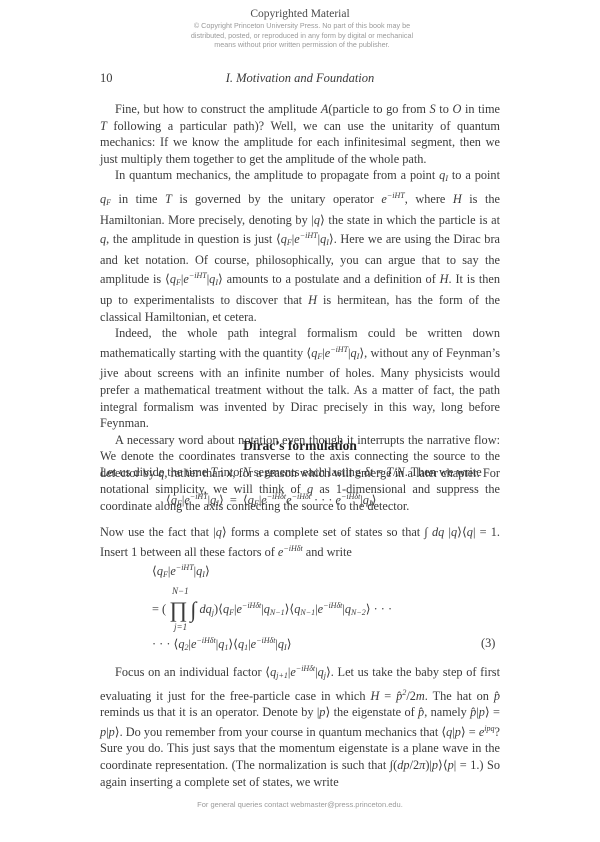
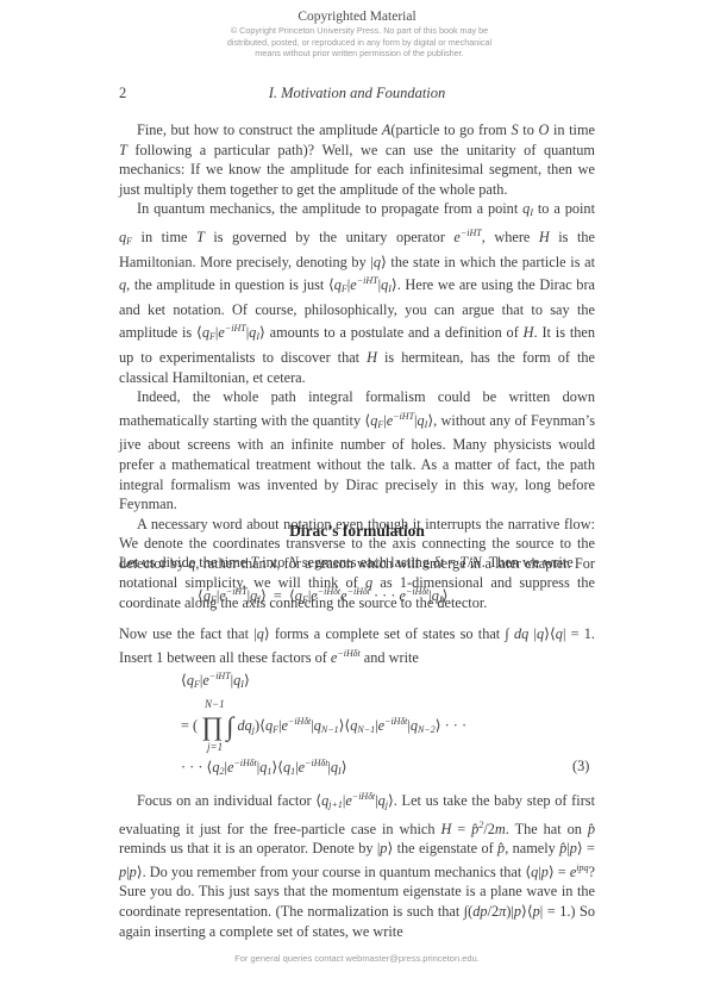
  Copyrighted Material
  © Copyright Princeton University Press. No part of this book may be distributed, posted, or reproduced in any form by digital or mechanical means without prior written permission of the publisher.
- 10
+ 2
  I. Motivation and Foundation
  Fine, but how to construct the amplitude A(particle to go from S to O in time T following a particular path)? Well, we can use the unitarity of quantum mechanics: If we know the amplitude for each infinitesimal segment, then we just multiply them together to get the amplitude of the whole path.
  In quantum mechanics, the amplitude to propagate from a point qI to a point qF in time T is governed by the unitary operator e−iHT, where H is the Hamiltonian. More precisely, denoting by |q⟩ the state in which the particle is at q, the amplitude in question is just ⟨qF|e−iHT|qI⟩. Here we are using the Dirac bra and ket notation. Of course, philosophically, you can argue that to say the amplitude is ⟨qF|e−iHT|qI⟩ amounts to a postulate and a definition of H. It is then up to experimentalists to discover that H is hermitean, has the form of the classical Hamiltonian, et cetera.
  Indeed, the whole path integral formalism could be written down mathematically starting with the quantity ⟨qF|e−iHT|qI⟩, without any of Feynman’s jive about screens with an infinite number of holes. Many physicists would prefer a mathematical treatment without the talk. As a matter of fact, the path integral formalism was invented by Dirac precisely in this way, long before Feynman.
  A necessary word about notation even though it interrupts the narrative flow: We denote the coordinates transverse to the axis connecting the source to the detector by q, rather than x, for a reason which will emerge in a later chapter. For notational simplicity, we will think of q as 1-dimensional and suppress the coordinate along the axis connecting the source to the detector.
  Dirac’s formulation
  Let us divide the time T into N segments each lasting δt = T/N. Then we write
  ⟨qF|e−iHT|qI⟩ = ⟨qF|e−iHδte−iHδt · · · e−iHδt|qI⟩
  Now use the fact that |q⟩ forms a complete set of states so that ∫ dq |q⟩⟨q| = 1. Insert 1 between all these factors of e−iHδt and write
  ⟨qF|e−iHT|qI⟩
  N−1
  j=1
  = ( ∏ ∫ dqj)⟨qF|e−iHδt|qN−1⟩⟨qN−1|e−iHδt|qN−2⟩ · · ·
  · · · ⟨q2|e−iHδt|q1⟩⟨q1|e−iHδt|qI⟩
  (3)
  Focus on an individual factor ⟨qj+1|e−iHδt|qj⟩. Let us take the baby step of first evaluating it just for the free-particle case in which H = p̂2/2m. The hat on p̂ reminds us that it is an operator. Denote by |p⟩ the eigenstate of p̂, namely p̂|p⟩ = p|p⟩. Do you remember from your course in quantum mechanics that ⟨q|p⟩ = eipq? Sure you do. This just says that the momentum eigenstate is a plane wave in the coordinate representation. (The normalization is such that ∫(dp/2π)|p⟩⟨p| = 1.) So again inserting a complete set of states, we write
  For general queries contact webmaster@press.princeton.edu.
